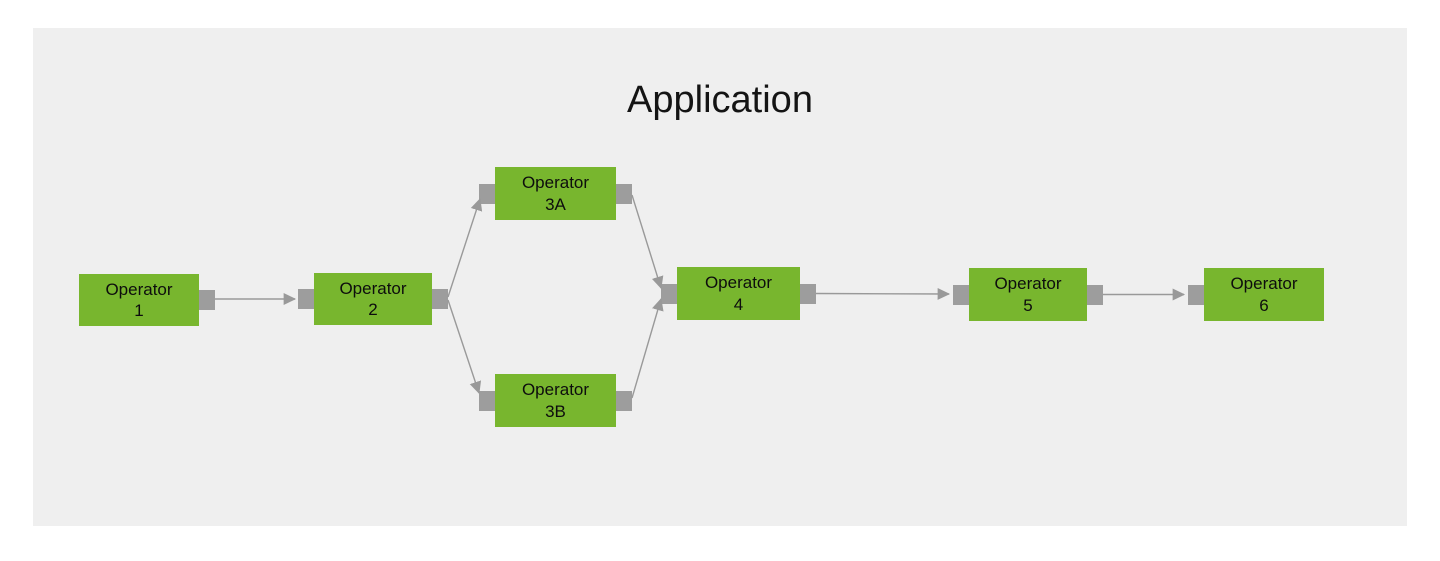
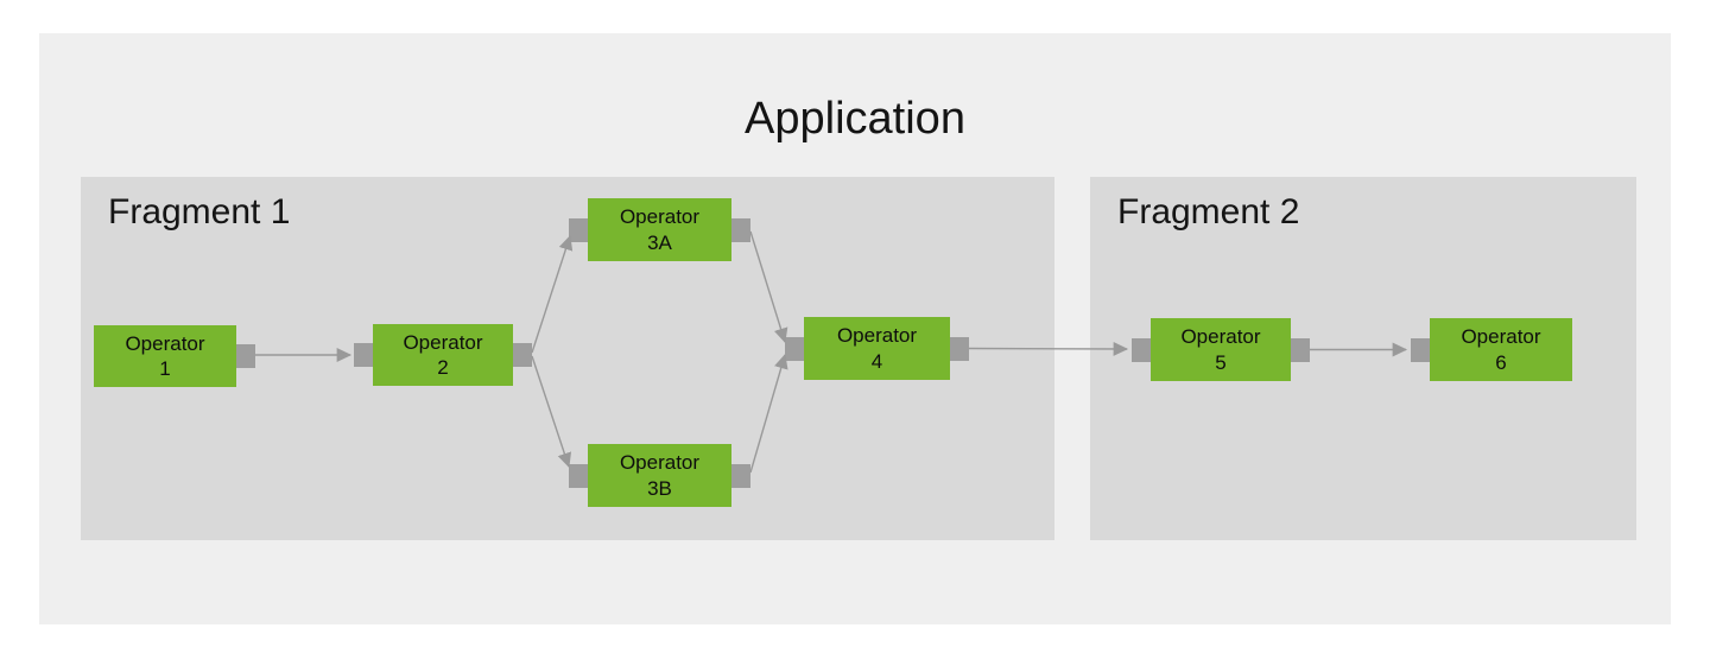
  Application
+ Fragment 1
+ Fragment 2
  Operator
  1
  Operator
  2
  Operator
  3A
  Operator
  3B
  Operator
  4
  Operator
  5
  Operator
  6
